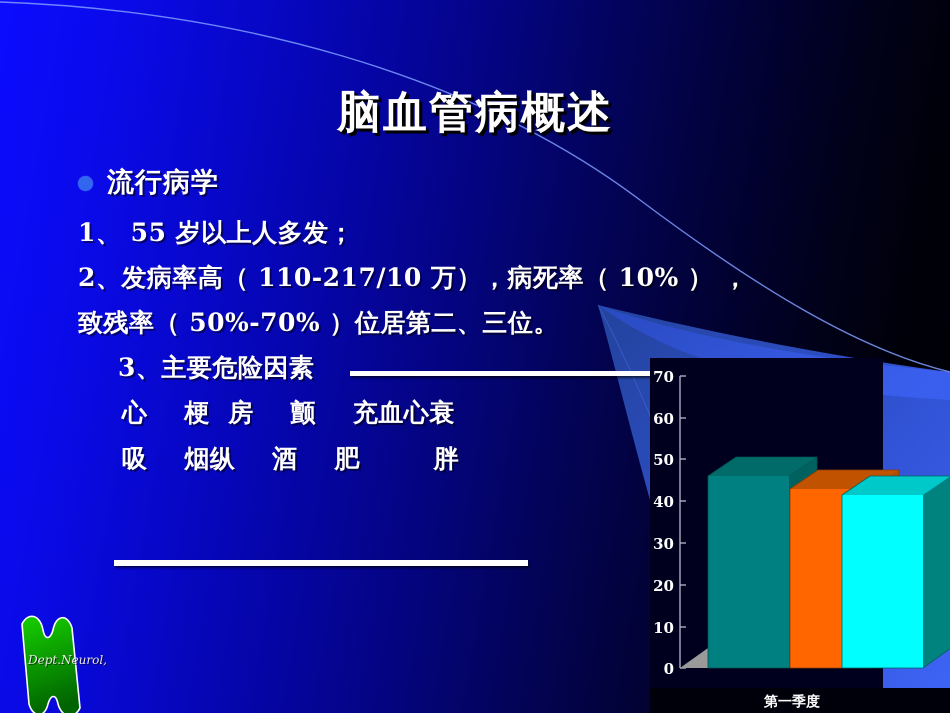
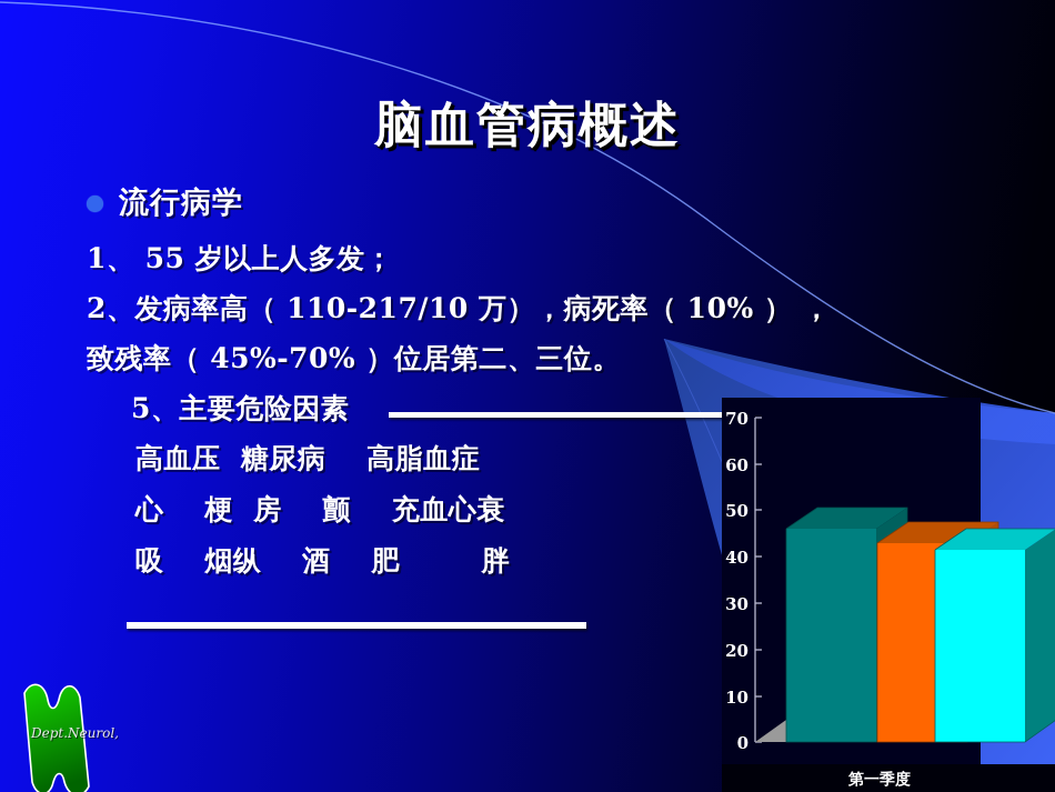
  脑血管病概述
  流行病学
  1、 55 岁以上人多发；
  2、发病率高（ 110-217/10 万），病死率（ 10% ） ，
- 致残率（ 50%-70% ）位居第二、三位。
+ 致残率（ 45%-70% ）位居第二、三位。
- 3、主要危险因素
+ 5、主要危险因素
+ 高血压 糖尿病 高脂血症
  心 梗 房 颤 充血心衰
  吸 烟纵 酒 肥 胖
  70
  60
  50
  40
  30
  20
  10
  0
  第一季度
  Dept.Neurol,
